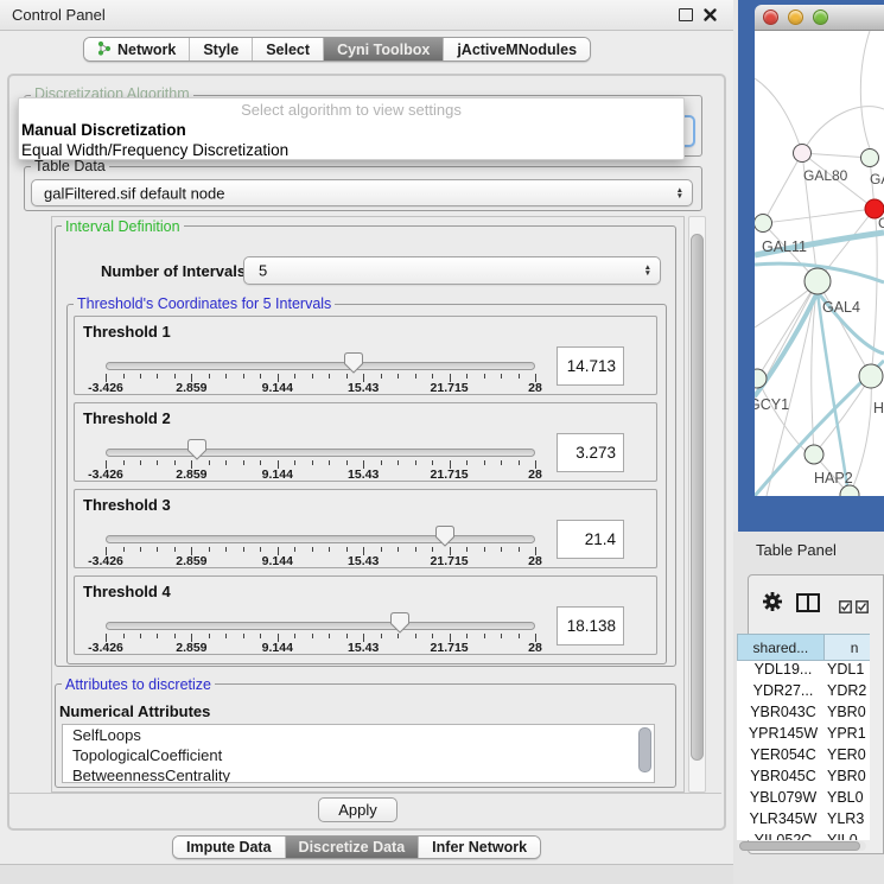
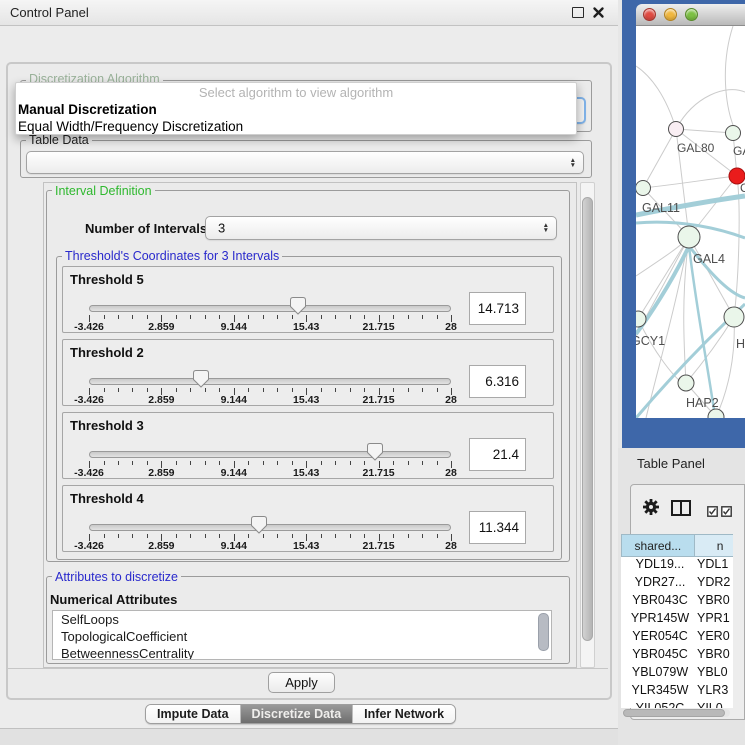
  Control Panel
- Network
- Style
- Select
- Cyni Toolbox
- jActiveMNodules
  Discretization Algorithm
  Table Data
- galFiltered.sif default node
  Interval Definition
  Number of Intervals
- 5
+ 3
- Threshold's Coordinates for 5 Intervals
+ Threshold's Coordinates for 3 Intervals
- Threshold 1
+ Threshold 5
  -3.426
  2.859
  9.144
  15.43
  21.715
  28
  14.713
  Threshold 2
  -3.426
  2.859
  9.144
  15.43
  21.715
  28
- 3.273
+ 6.316
  Threshold 3
  -3.426
  2.859
  9.144
  15.43
  21.715
  28
  21.4
  Threshold 4
  -3.426
  2.859
  9.144
  15.43
  21.715
  28
- 18.138
+ 11.344
  Attributes to discretize
  Numerical Attributes
  SelfLoops
  TopologicalCoefficient
  BetweennessCentrality
  Apply
  Impute Data
  Discretize Data
  Infer Network
- Select algorithm to view settings
+ Select algorithm to view algorithm
  Manual Discretization
  Equal Width/Frequency Discretization
  GAL80
  C
  GAL11
  GAL4
  GCY1
  H
  HAP2
  Table Panel
  shared...
  n
  YDL19...
  YDL1
  YDR27...
  YDR2
  YBR043C
  YBR0
  YPR145W
  YPR1
  YER054C
  YER0
  YBR045C
  YBR0
  YBL079W
  YBL0
  YLR345W
  YLR3
